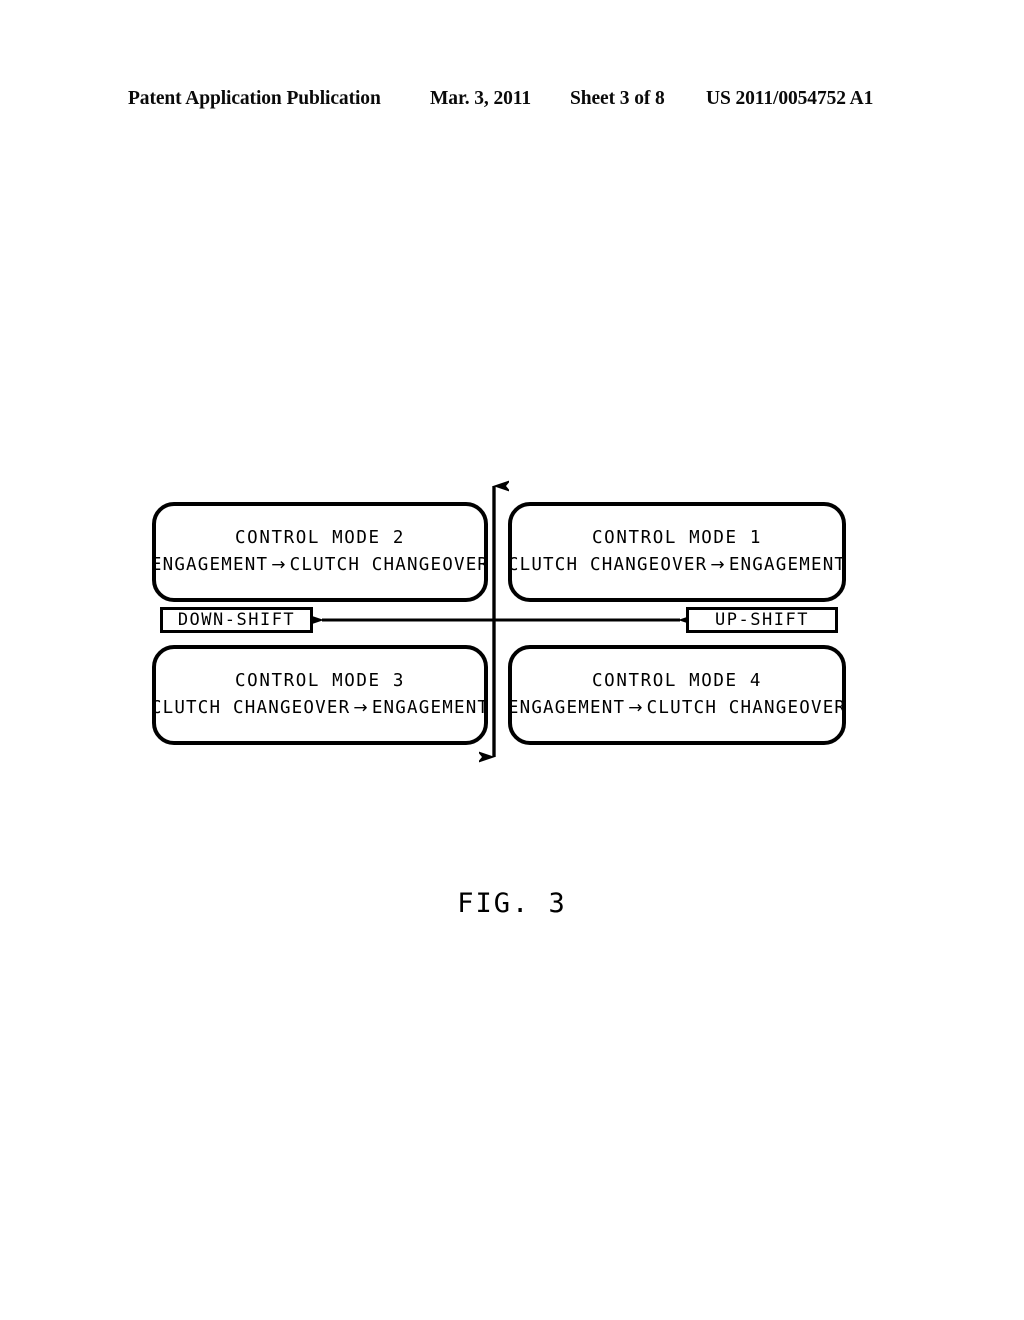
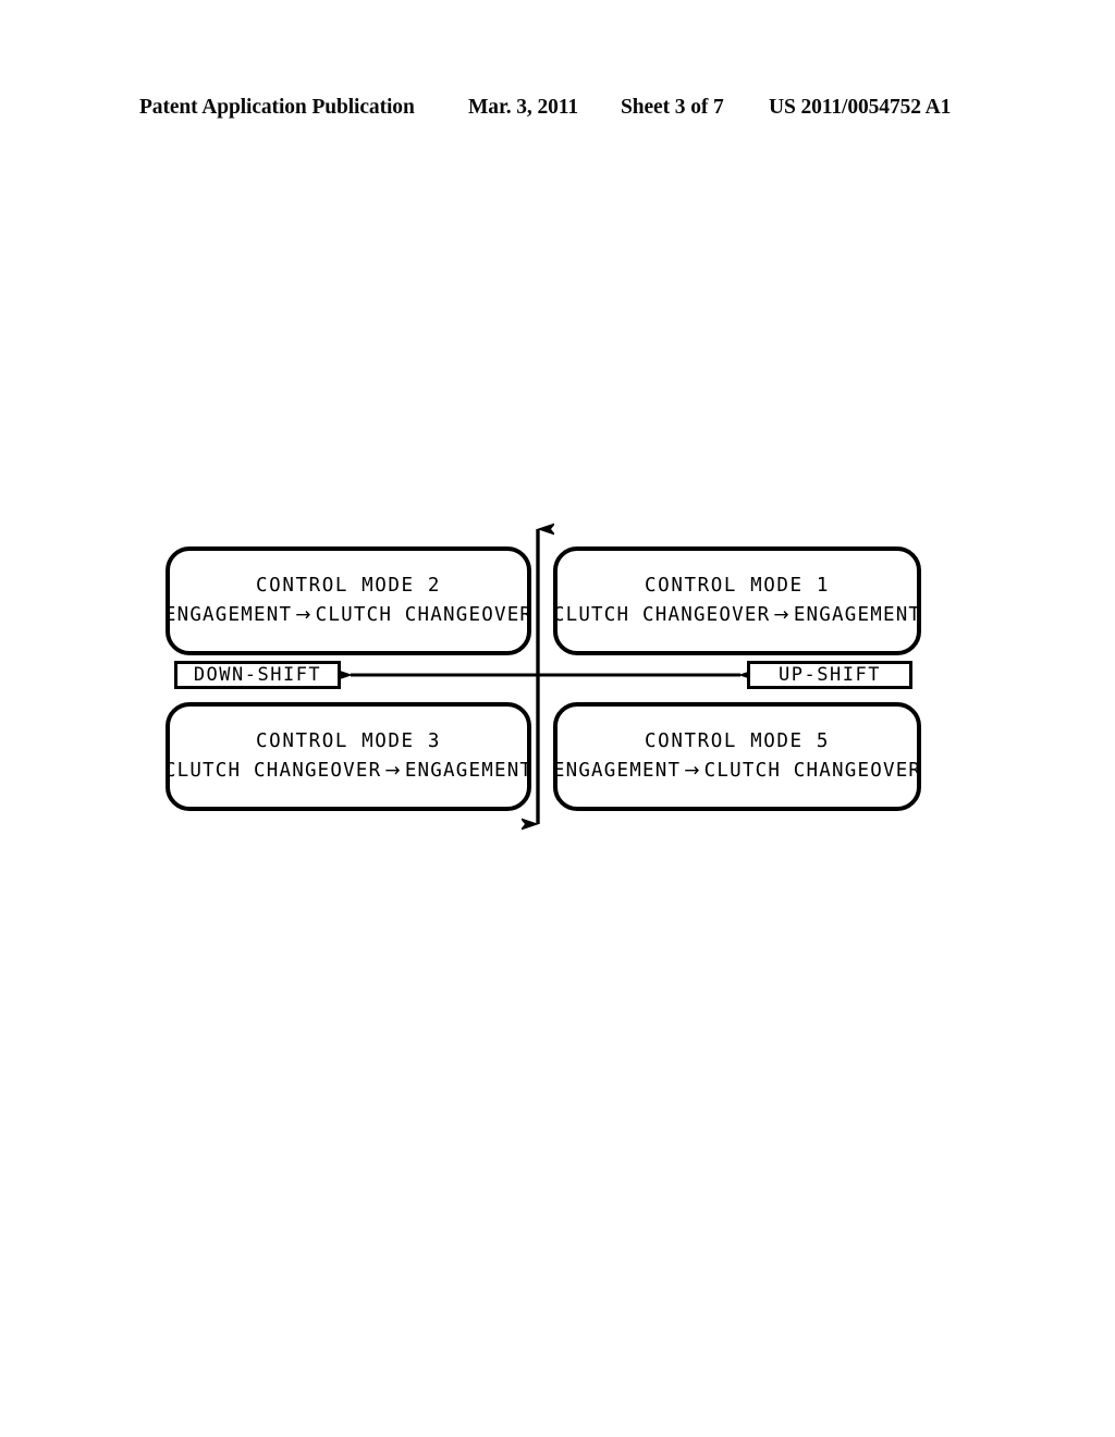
  Patent Application Publication
  Mar. 3, 2011
- Sheet 3 of 8
+ Sheet 3 of 7
  US 2011/0054752 A1
  DOWN-SHIFT
  UP-SHIFT
  CONTROL MODE 2
  ENGAGEMENT → CLUTCH CHANGEOVER
  CONTROL MODE 1
  CLUTCH CHANGEOVER → ENGAGEMENT
  CONTROL MODE 3
  CLUTCH CHANGEOVER → ENGAGEMENT
- CONTROL MODE 4
+ CONTROL MODE 5
  ENGAGEMENT → CLUTCH CHANGEOVER
- FIG. 3
